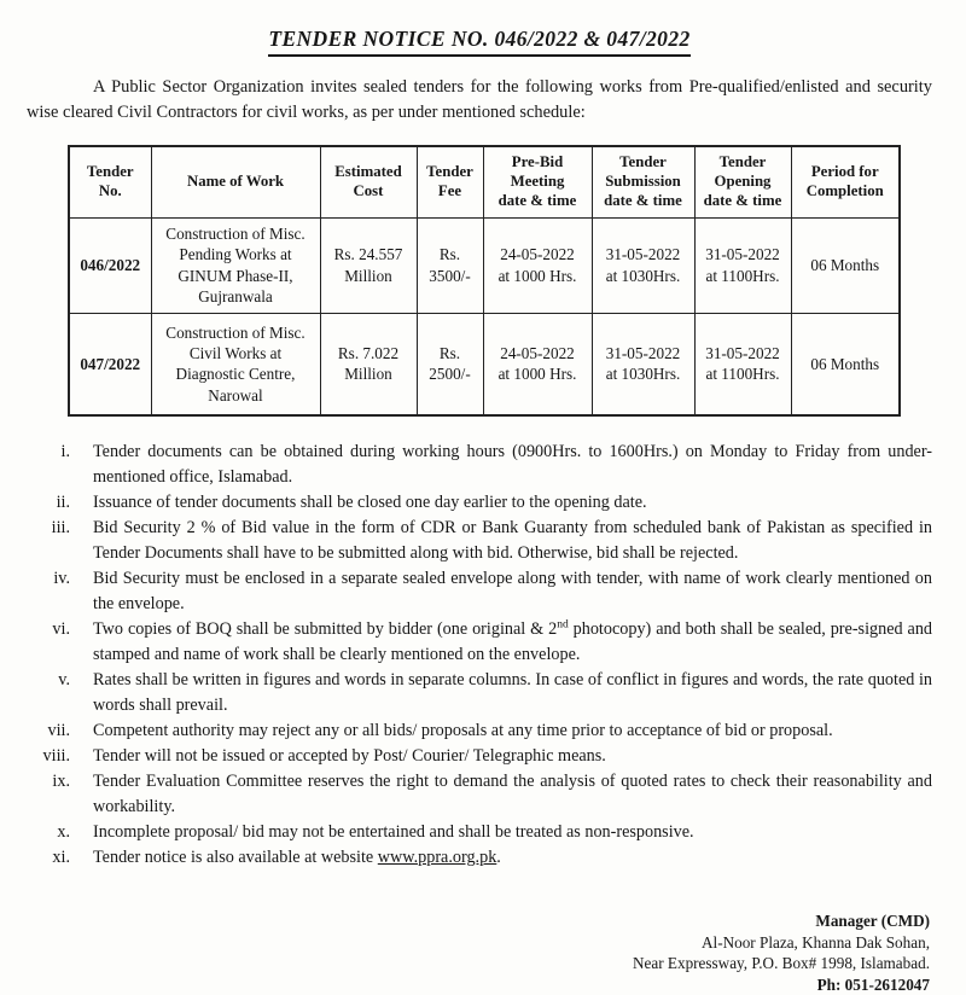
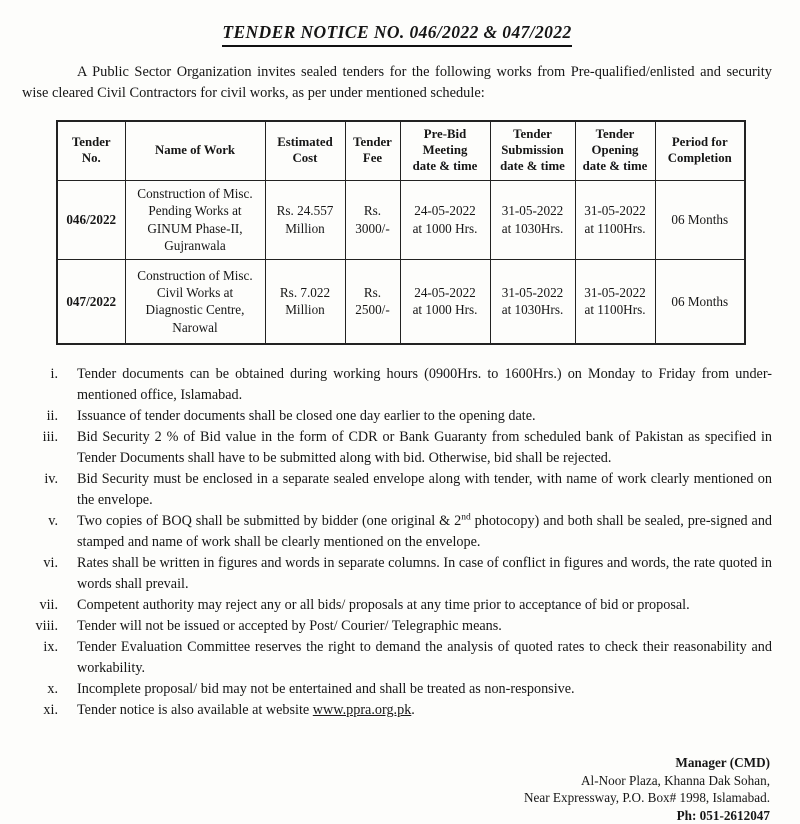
  TENDER NOTICE NO. 046/2022 & 047/2022
  A Public Sector Organization invites sealed tenders for the following works from Pre-qualified/enlisted and security wise cleared Civil Contractors for civil works, as per under mentioned schedule:
  Tender No.	Name of Work	Estimated Cost	Tender Fee	Pre-Bid Meeting date & time	Tender Submission date & time	Tender Opening date & time	Period for Completion
- 046/2022	Construction of Misc. Pending Works at GINUM Phase-II, Gujranwala	Rs. 24.557 Million	Rs. 3500/-	24-05-2022 at 1000 Hrs.	31-05-2022 at 1030Hrs.	31-05-2022 at 1100Hrs.	06 Months
+ 046/2022	Construction of Misc. Pending Works at GINUM Phase-II, Gujranwala	Rs. 24.557 Million	Rs. 3000/-	24-05-2022 at 1000 Hrs.	31-05-2022 at 1030Hrs.	31-05-2022 at 1100Hrs.	06 Months
  047/2022	Construction of Misc. Civil Works at Diagnostic Centre, Narowal	Rs. 7.022 Million	Rs. 2500/-	24-05-2022 at 1000 Hrs.	31-05-2022 at 1030Hrs.	31-05-2022 at 1100Hrs.	06 Months
  i.
  Tender documents can be obtained during working hours (0900Hrs. to 1600Hrs.) on Monday to Friday from under- mentioned office, Islamabad.
  ii.
  Issuance of tender documents shall be closed one day earlier to the opening date.
  iii.
  Bid Security 2 % of Bid value in the form of CDR or Bank Guaranty from scheduled bank of Pakistan as specified in Tender Documents shall have to be submitted along with bid. Otherwise, bid shall be rejected.
  iv.
  Bid Security must be enclosed in a separate sealed envelope along with tender, with name of work clearly mentioned on the envelope.
- vi.
+ v.
  Two copies of BOQ shall be submitted by bidder (one original & 2nd photocopy) and both shall be sealed, pre-signed and stamped and name of work shall be clearly mentioned on the envelope.
- v.
+ vi.
  Rates shall be written in figures and words in separate columns. In case of conflict in figures and words, the rate quoted in words shall prevail.
  vii.
  Competent authority may reject any or all bids/ proposals at any time prior to acceptance of bid or proposal.
  viii.
  Tender will not be issued or accepted by Post/ Courier/ Telegraphic means.
  ix.
  Tender Evaluation Committee reserves the right to demand the analysis of quoted rates to check their reasonability and workability.
  x.
  Incomplete proposal/ bid may not be entertained and shall be treated as non-responsive.
  xi.
  Tender notice is also available at website www.ppra.org.pk.
  Manager (CMD)
  Al-Noor Plaza, Khanna Dak Sohan,
  Near Expressway, P.O. Box# 1998, Islamabad.
  Ph: 051-2612047
